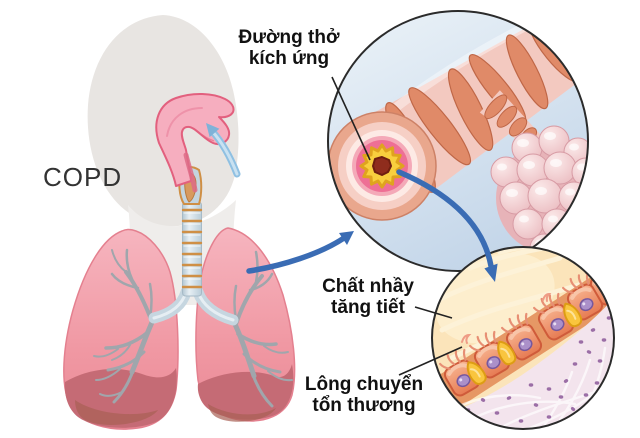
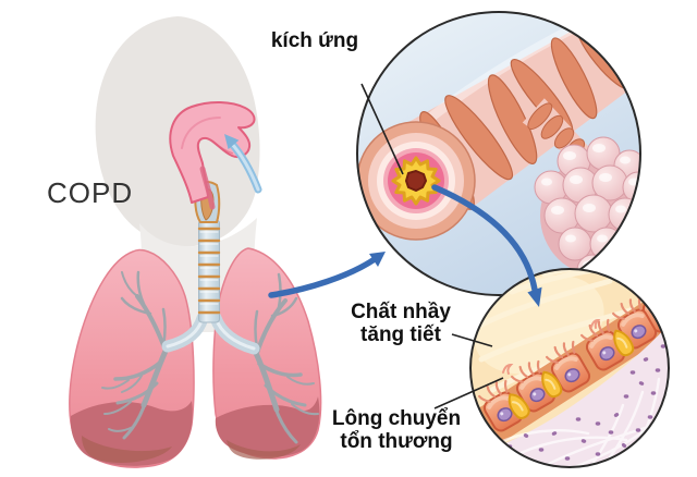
  COPD
- Đường thở
  kích ứng
  Chất nhầy
  tăng tiết
  Lông chuyển
  tổn thương
